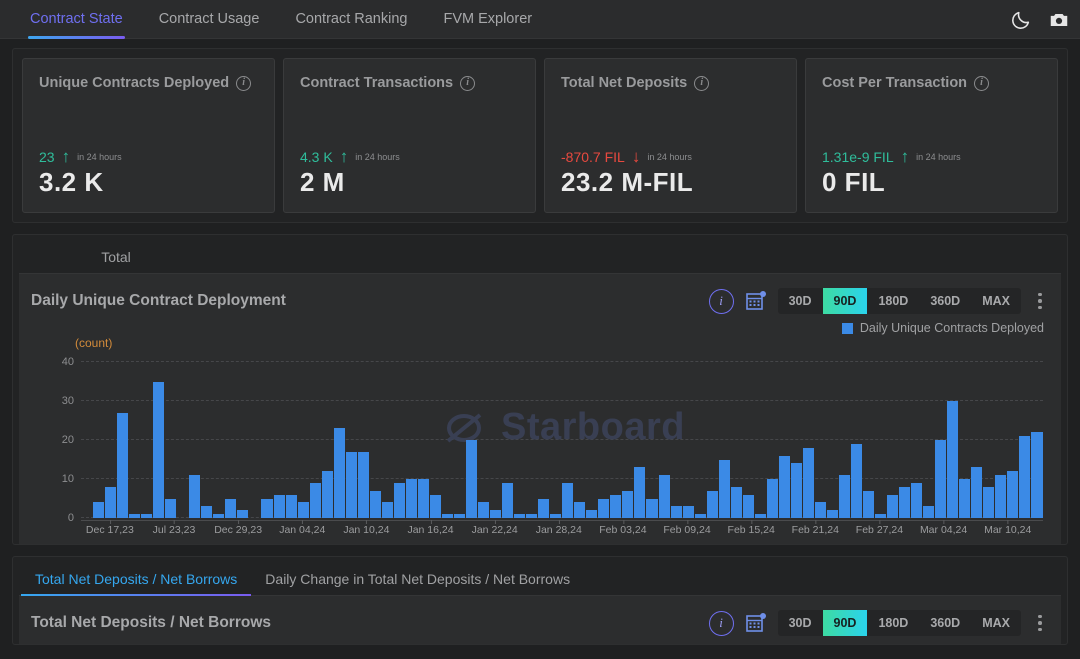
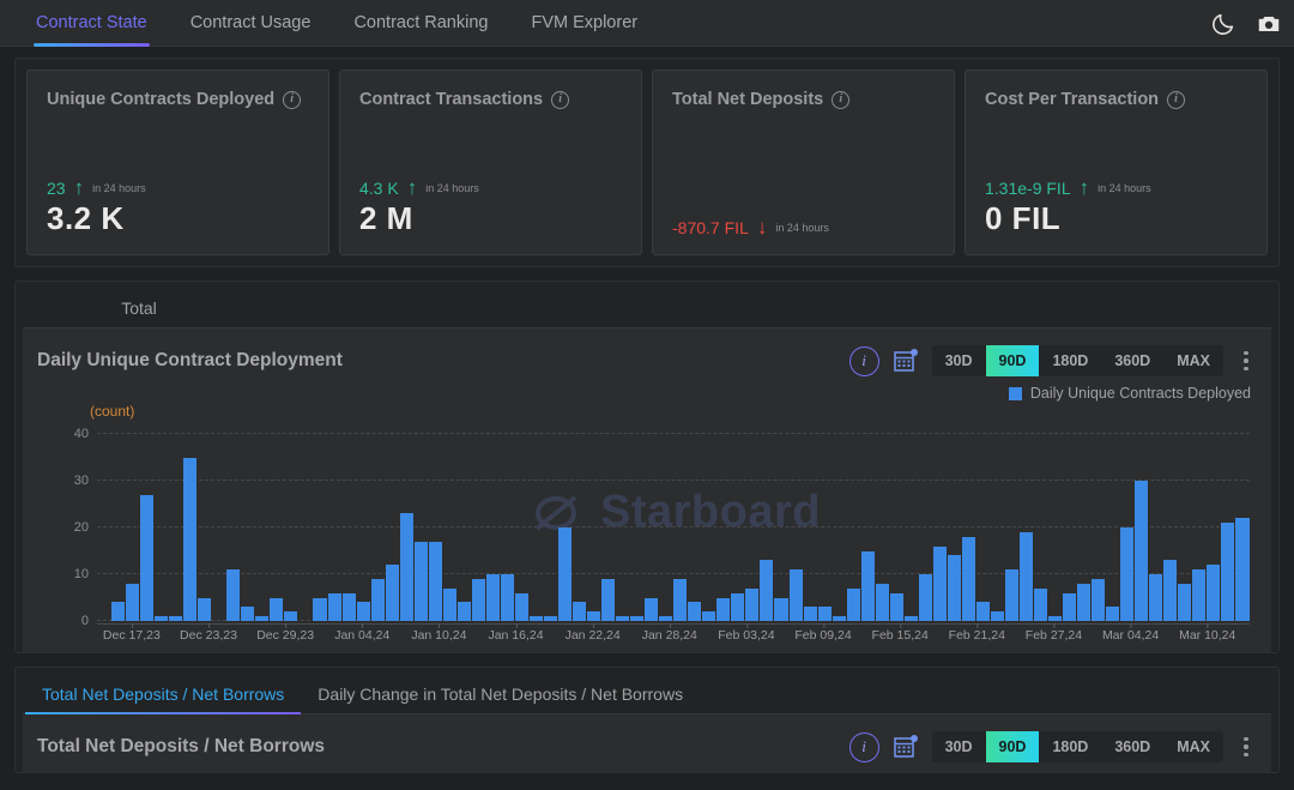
  Contract State
  Contract Usage
  Contract Ranking
  FVM Explorer
  Unique Contracts Deployed
  23
  ↑
  in 24 hours
  3.2 K
  Contract Transactions
  4.3 K
  ↑
  in 24 hours
  2 M
  Total Net Deposits
  -870.7 FIL
  ↓
  in 24 hours
- 23.2 M-FIL
  Cost Per Transaction
  1.31e-9 FIL
  ↑
  in 24 hours
  0 FIL
  Total
  Daily Unique Contract Deployment
  30D
  90D
  180D
  360D
  MAX
  Daily Unique Contracts Deployed
  (count)
  0
  10
  20
  30
  40
  Starboard
  Dec 17,23
- Jul 23,23
+ Dec 23,23
  Dec 29,23
  Jan 04,24
  Jan 10,24
  Jan 16,24
  Jan 22,24
  Jan 28,24
  Feb 03,24
  Feb 09,24
  Feb 15,24
  Feb 21,24
  Feb 27,24
  Mar 04,24
  Mar 10,24
  Total Net Deposits / Net Borrows
  Daily Change in Total Net Deposits / Net Borrows
  Total Net Deposits / Net Borrows
  30D
  90D
  180D
  360D
  MAX
